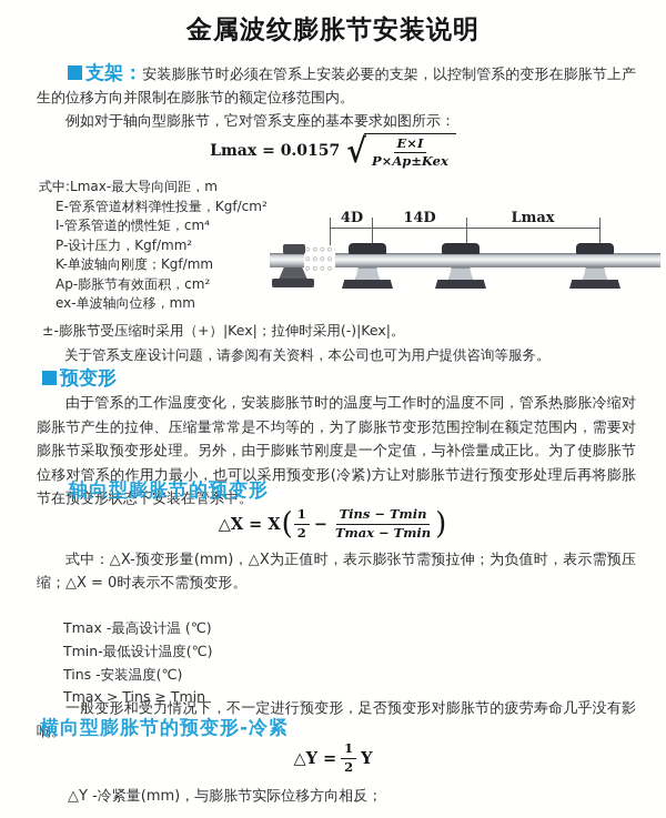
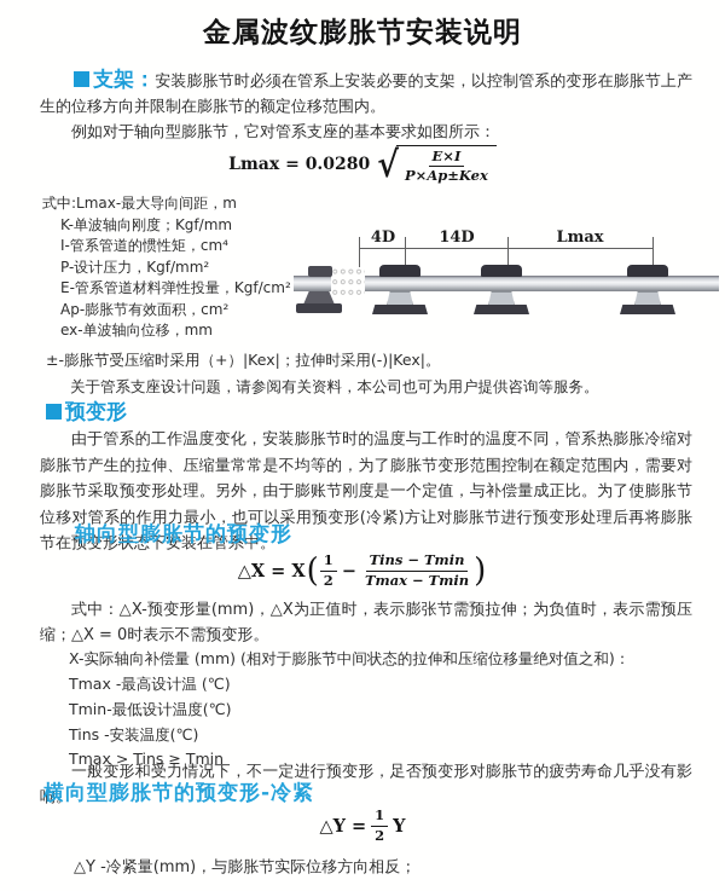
  金属波纹膨胀节安装说明
  支架：安装膨胀节时必须在管系上安装必要的支架，以控制管系的变形在膨胀节上产生的位移方向并限制在膨胀节的额定位移范围内。
  例如对于轴向型膨胀节，它对管系支座的基本要求如图所示：
- Lmax = 0.0157
+ Lmax = 0.0280
  √
  E×I
  P×Ap±Kex
  式中:Lmax-最大导向间距，m
- E-管系管道材料弹性投量，Kgf/cm²
+ K-单波轴向刚度；Kgf/mm
  I-管系管道的惯性矩，cm⁴
  P-设计压力，Kgf/mm²
- K-单波轴向刚度；Kgf/mm
+ E-管系管道材料弹性投量，Kgf/cm²
  Ap-膨胀节有效面积，cm²
  ex-单波轴向位移，mm
  ±-膨胀节受压缩时采用（+）|Kex|；拉伸时采用(-)|Kex|。
  关于管系支座设计问题，请参阅有关资料，本公司也可为用户提供咨询等服务。
  4D
  14D
  Lmax
  预变形
  由于管系的工作温度变化，安装膨胀节时的温度与工作时的温度不同，管系热膨胀冷缩对膨胀节产生的拉伸、压缩量常常是不均等的，为了膨胀节变形范围控制在额定范围内，需要对膨胀节采取预变形处理。另外，由于膨账节刚度是一个定值，与补偿量成正比。为了使膨胀节位移对管系的作用力最小，也可以采用预变形(冷紧)方让对膨胀节进行预变形处理后再将膨胀节在预变形状态下安装在管系中。
  轴向型膨胀节的预变形
  △X = X
  (
  1
  2
  −
  Tins − Tmin
  Tmax − Tmin
  )
  式中：△X-预变形量(mm)，△X为正值时，表示膨张节需预拉伸；为负值时，表示需预压缩；△X = 0时表示不需预变形。
+ X-实际轴向补偿量 (mm) (相对于膨胀节中间状态的拉伸和压缩位移量绝对值之和)：
  Tmax -最高设计温 (℃)
  Tmin-最低设计温度(℃)
  Tins -安装温度(℃)
  Tmax > Tins ≥ Tmin
  一般变形和受力情况下，不一定进行预变形，足否预变形对膨胀节的疲劳寿命几乎没有影响。
  横向型膨胀节的预变形-冷紧
  △Y =
  1
  2
  Y
  △Y -冷紧量(mm)，与膨胀节实际位移方向相反；
